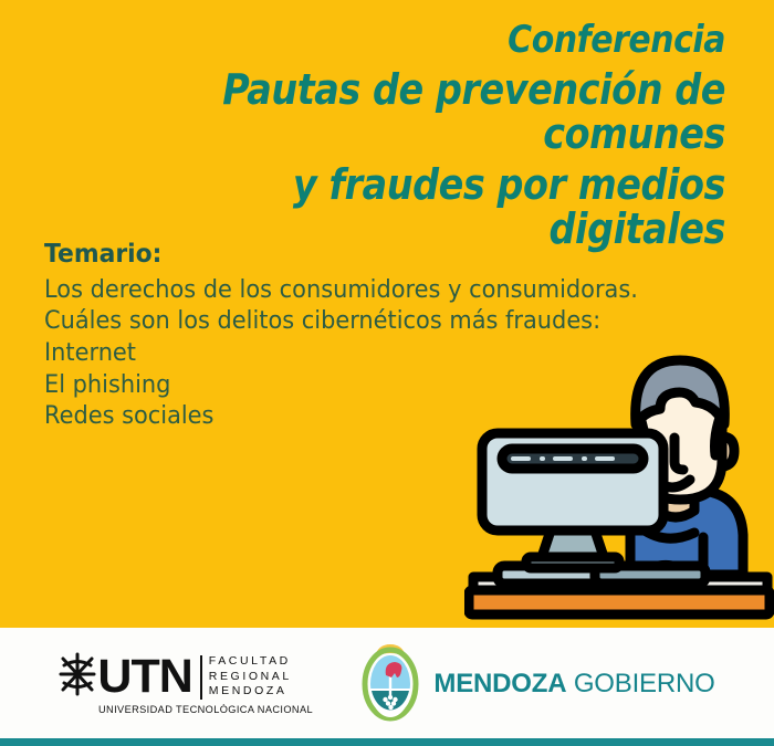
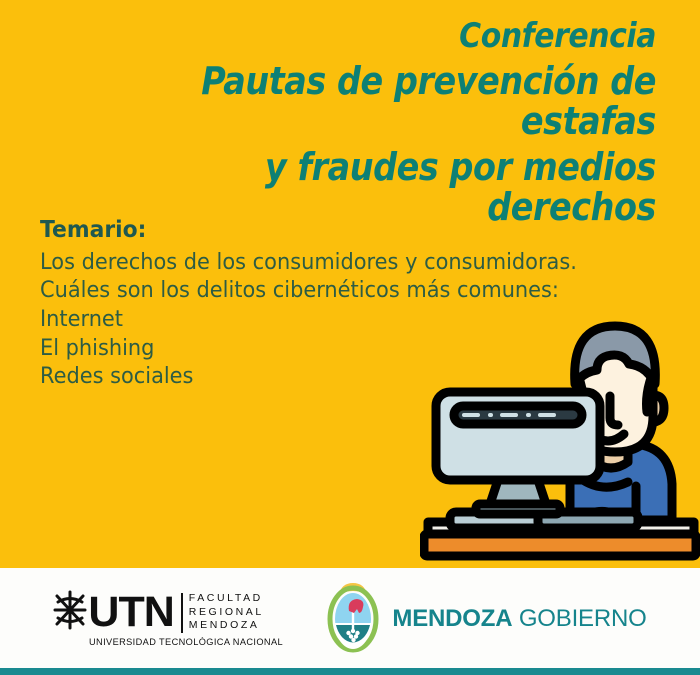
  Conferencia
- Pautas de prevención de comunes
+ Pautas de prevención de estafas
- y fraudes por medios digitales
+ y fraudes por medios derechos
  Temario:
  Los derechos de los consumidores y consumidoras.
- Cuáles son los delitos cibernéticos más fraudes:
+ Cuáles son los delitos cibernéticos más comunes:
  Internet
  El phishing
  Redes sociales
  UTN
  FACULTAD
  REGIONAL
  MENDOZA
  UNIVERSIDAD TECNOLÓGICA NACIONAL
  MENDOZA GOBIERNO
